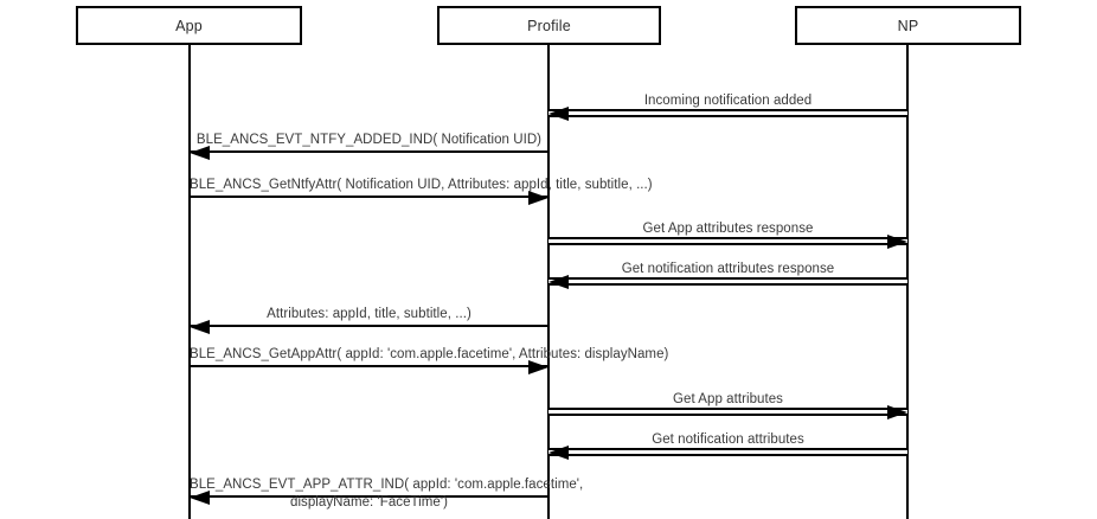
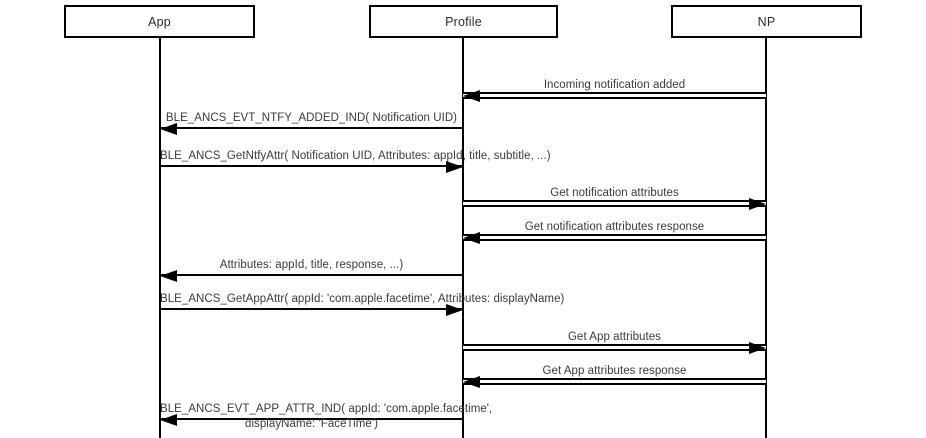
  App
  Profile
  NP
  Incoming notification added
  BLE_ANCS_EVT_NTFY_ADDED_IND( Notification UID)
  BLE_ANCS_GetNtfyAttr( Notification UID, Attributes: appId, title, subtitle, ...)
- Get App attributes response
+ Get notification attributes
  Get notification attributes response
- Attributes: appId, title, subtitle, ...)
+ Attributes: appId, title, response, ...)
  BLE_ANCS_GetAppAttr( appId: 'com.apple.facetime', Attributes: displayName)
  Get App attributes
- Get notification attributes
+ Get App attributes response
  BLE_ANCS_EVT_APP_ATTR_IND( appId: 'com.apple.facetime',
  displayName: 'FaceTime')
